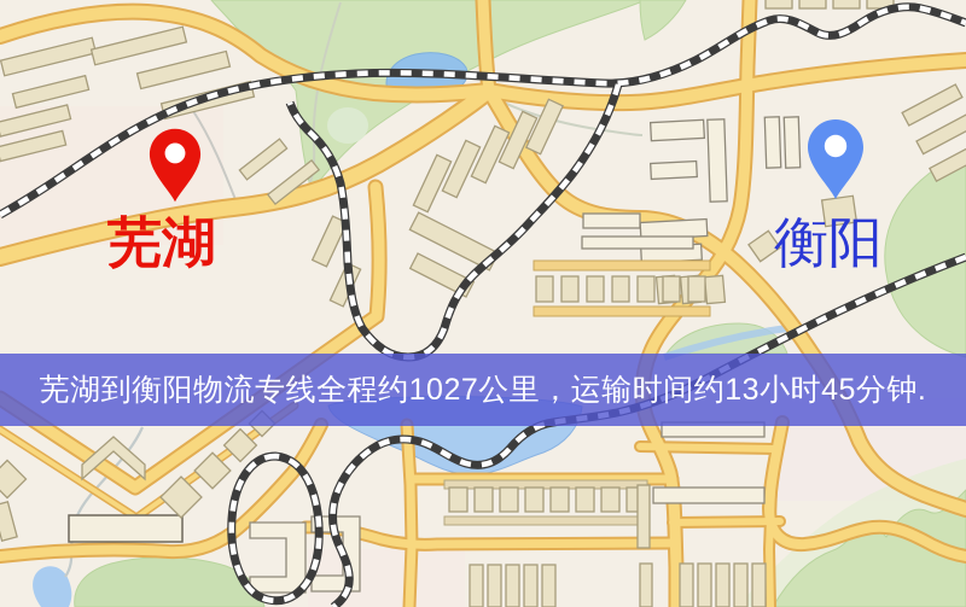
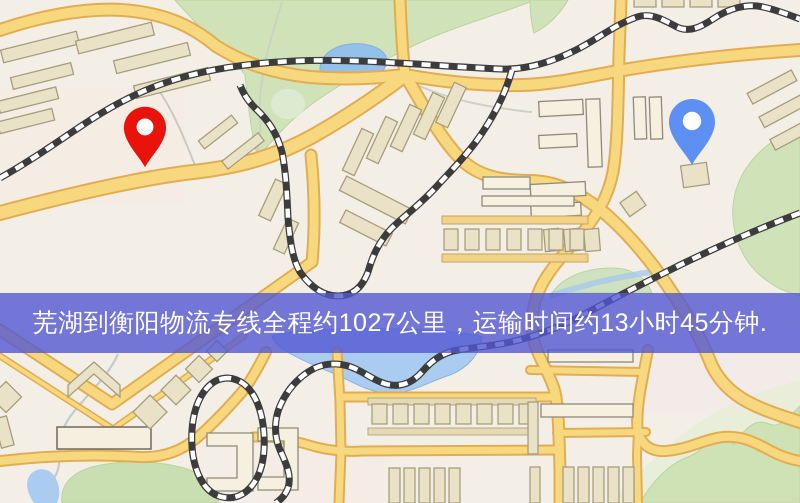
- 芜湖
- 衡阳
  芜湖到衡阳物流专线全程约1027公里，运输时间约13小时45分钟.
